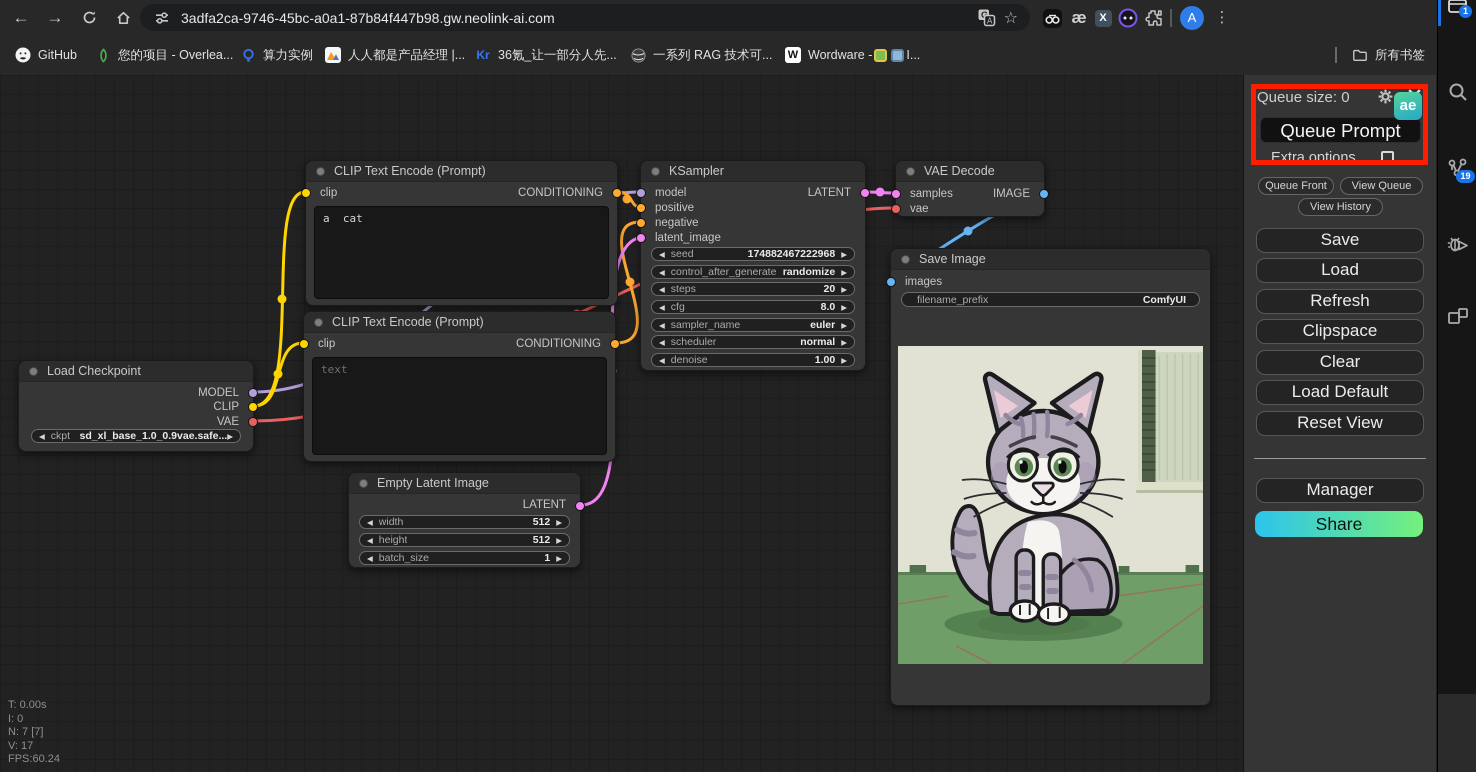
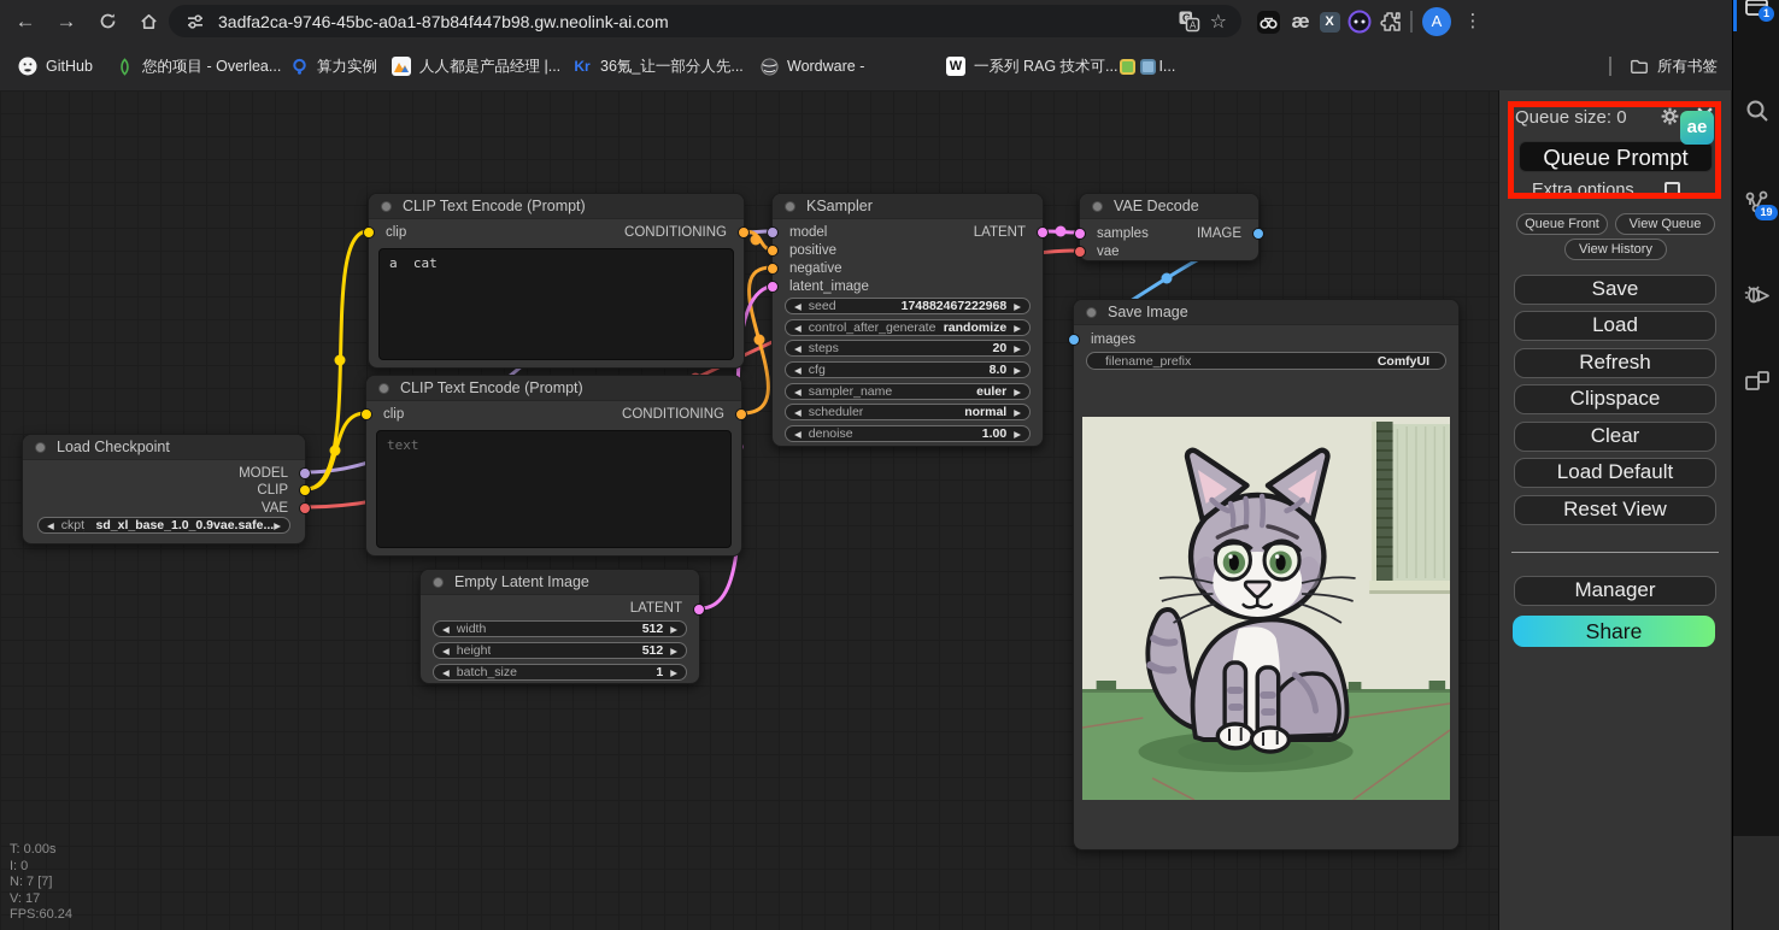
  ←
  →
  3adfa2ca-9746-45bc-a0a1-87b84f447b98.gw.neolink-ai.com
  G
  A
  ☆
  æ
  X
  A
  ⋮
  GitHub
  您的项目 - Overlea...
  算力实例
  人人都是产品经理 |...
  Kr
  36氪_让一部分人先...
- 一系列 RAG 技术可...
+ Wordware -
  W
- Wordware -
+ 一系列 RAG 技术可...
  I...
  所有书签
  Load Checkpoint
  MODEL
  CLIP
  VAE
  ◀
  sd_xl_base_1.0_0.9vae.safe...
  ▶
  CLIP Text Encode (Prompt)
  clip
  CONDITIONING
  a cat
  CLIP Text Encode (Prompt)
  clip
  CONDITIONING
  text
  KSampler
  model
  positive
  negative
  latent_image
  LATENT
  ◀
  seed
  174882467222968
  ▶
  ◀
  control_after_generate
  randomize
  ▶
  ◀
  steps
  20
  ▶
  ◀
  cfg
  8.0
  ▶
  ◀
  sampler_name
  euler
  ▶
  ◀
  scheduler
  normal
  ▶
  ◀
  denoise
  1.00
  ▶
  VAE Decode
  samples
  vae
  IMAGE
  Save Image
  images
  filename_prefix
  ComfyUI
  Empty Latent Image
  LATENT
  ◀
  width
  512
  ▶
  ◀
  height
  512
  ▶
  ◀
  batch_size
  1
  ▶
  T: 0.00s
  I: 0
  N: 7 [7]
  V: 17
  FPS:60.24
  Queue size: 0
  Queue Prompt
  Extra options
  Queue Front
  View Queue
  View History
  Save
  Load
  Refresh
  Clipspace
  Clear
  Load Default
  Reset View
  Manager
  Share
  ae
  1
  19
